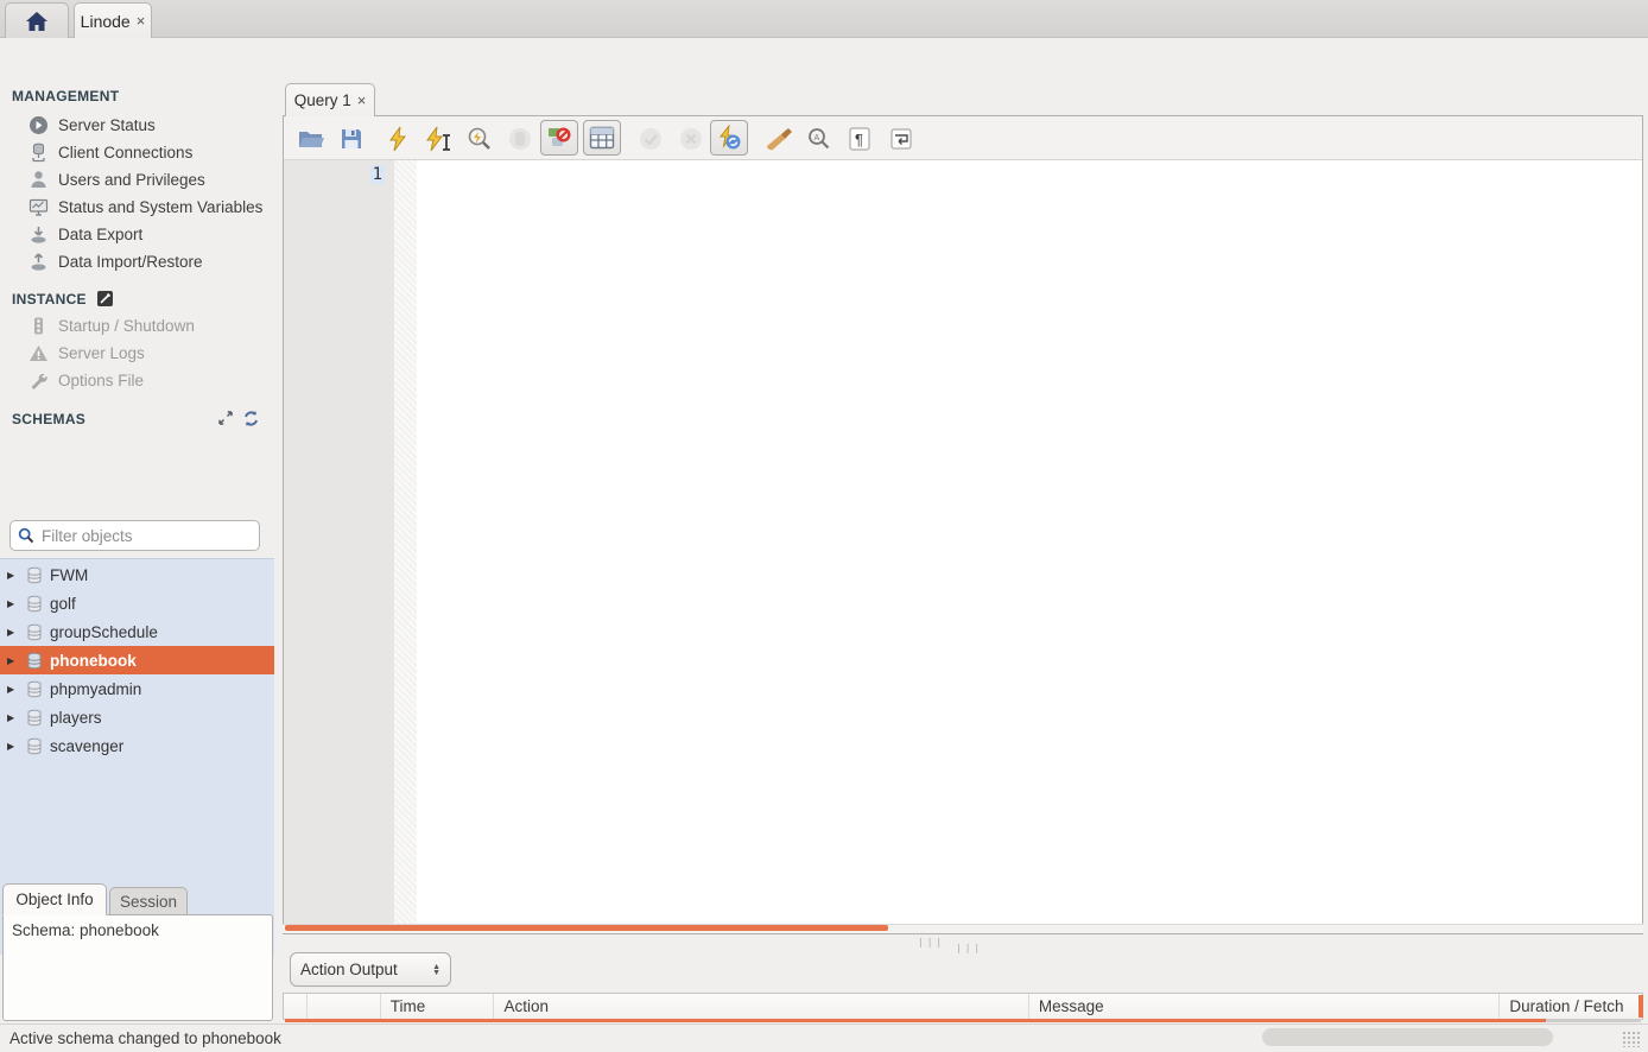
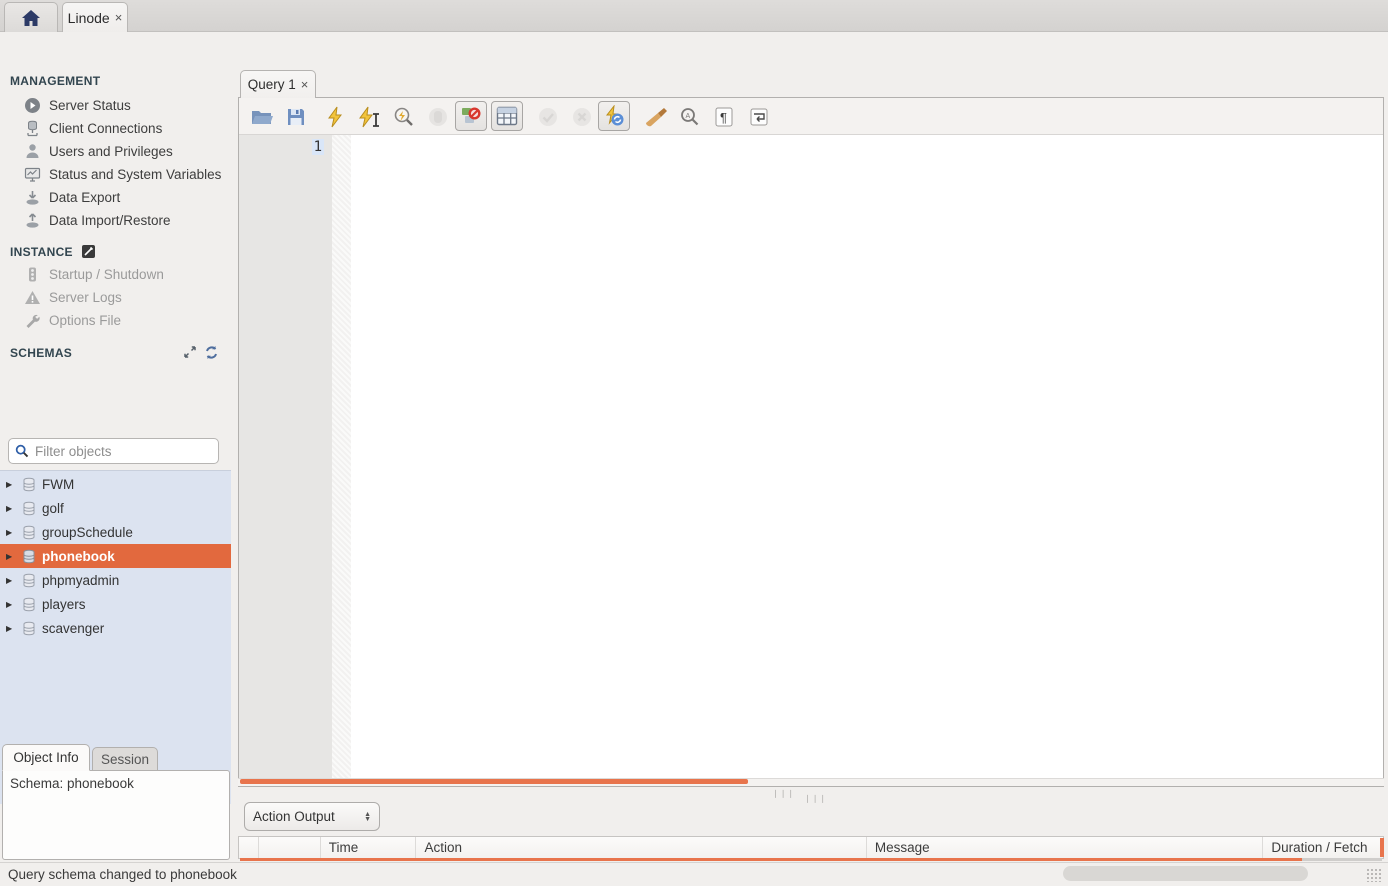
  Linode
  ×
  MANAGEMENT
  Server Status
  Client Connections
  Users and Privileges
  Status and System Variables
  Data Export
  Data Import/Restore
  INSTANCE
  Startup / Shutdown
  Server Logs
  Options File
  SCHEMAS
  Filter objects
  ▶
  FWM
  ▶
  golf
  ▶
  groupSchedule
  ▶
  phonebook
  ▶
  phpmyadmin
  ▶
  players
  ▶
  scavenger
  Object Info
  Session
  Schema: phonebook
  Query 1
  ×
  ¶
  1
  ❘❘❘
  ❘❘❘
  Action Output
  Time
  Action
  Message
  Duration / Fetch
- Active schema changed to phonebook
+ Query schema changed to phonebook
